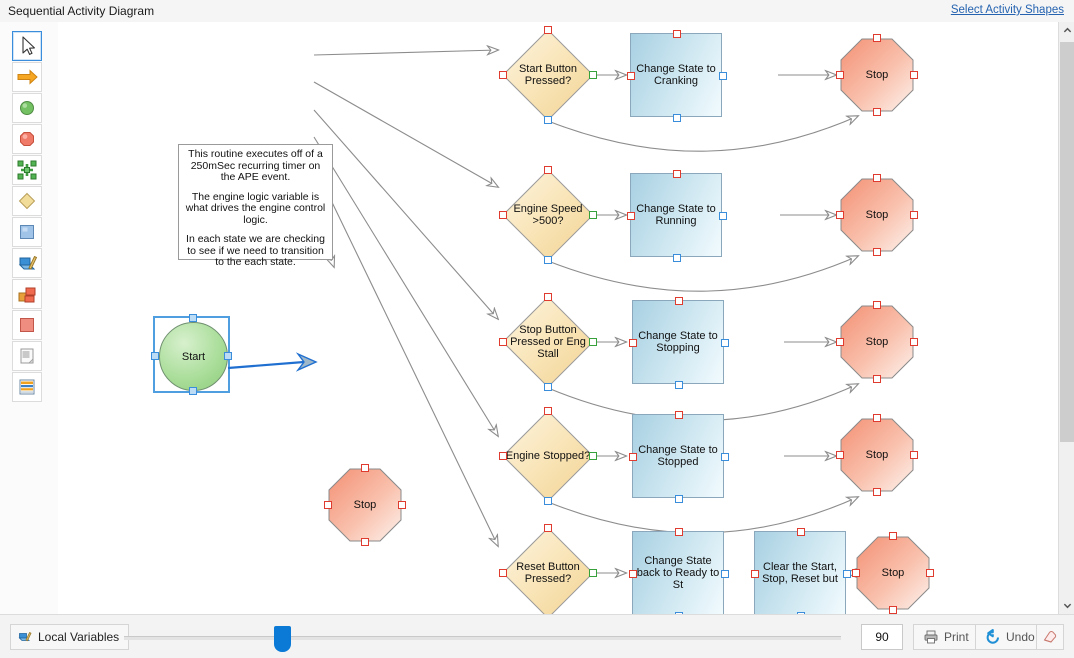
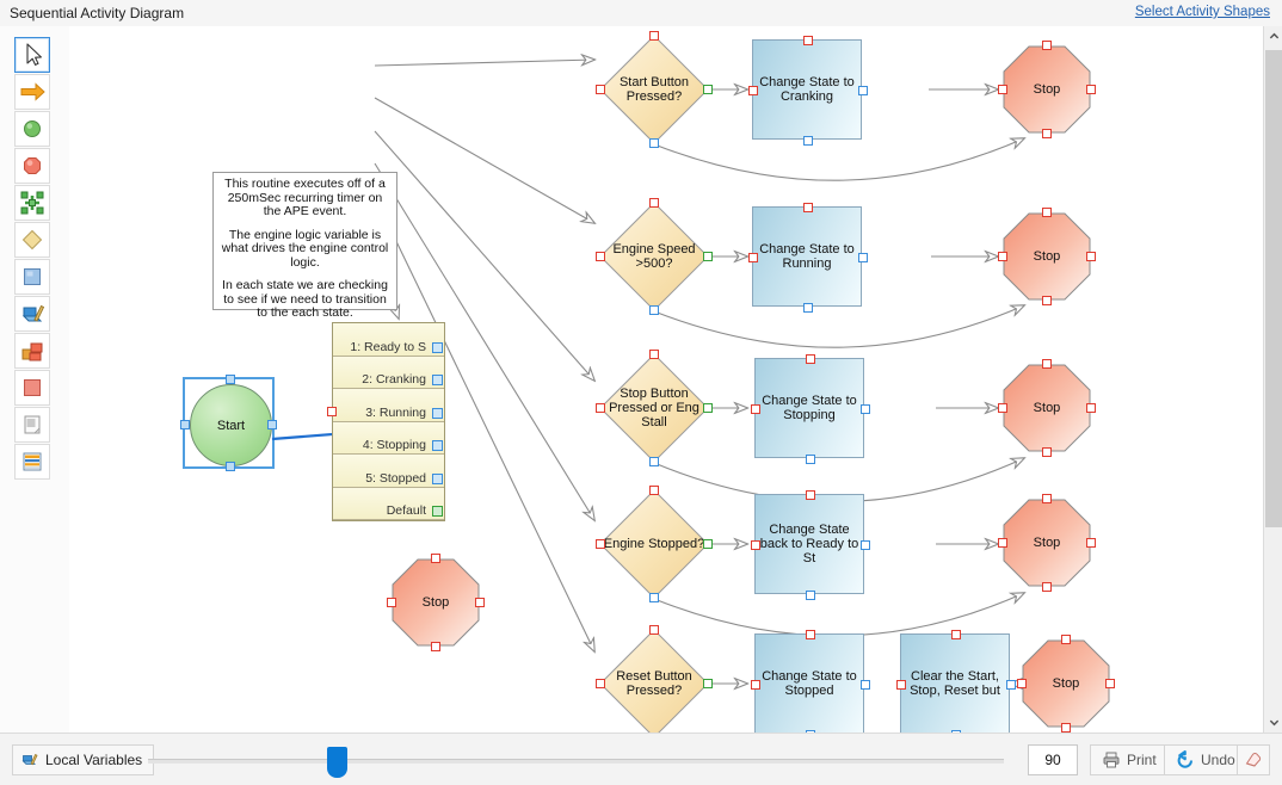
  Sequential Activity Diagram
  Select Activity Shapes
  This routine executes off of a 250mSec recurring timer on the APE event.
  The engine logic variable is what drives the engine control logic.
  In each state we are checking to see if we need to transition to the each state.
  Start
+ 1: Ready to S
+ 2: Cranking
+ 3: Running
+ 4: Stopping
+ 5: Stopped
+ Default
  Stop
  Start Button Pressed?
  Change State to Cranking
  Stop
  Engine Speed >500?
  Change State to Running
  Stop
  Stop Button Pressed or Eng Stall
  Change State to Stopping
  Stop
  Engine Stopped?
- Change State to Stopped
+ Change State back to Ready to St
  Stop
  Reset Button Pressed?
- Change State back to Ready to St
+ Change State to Stopped
  Clear the Start, Stop, Reset but
  Stop
  Local Variables
  90
  Print
  Undo
